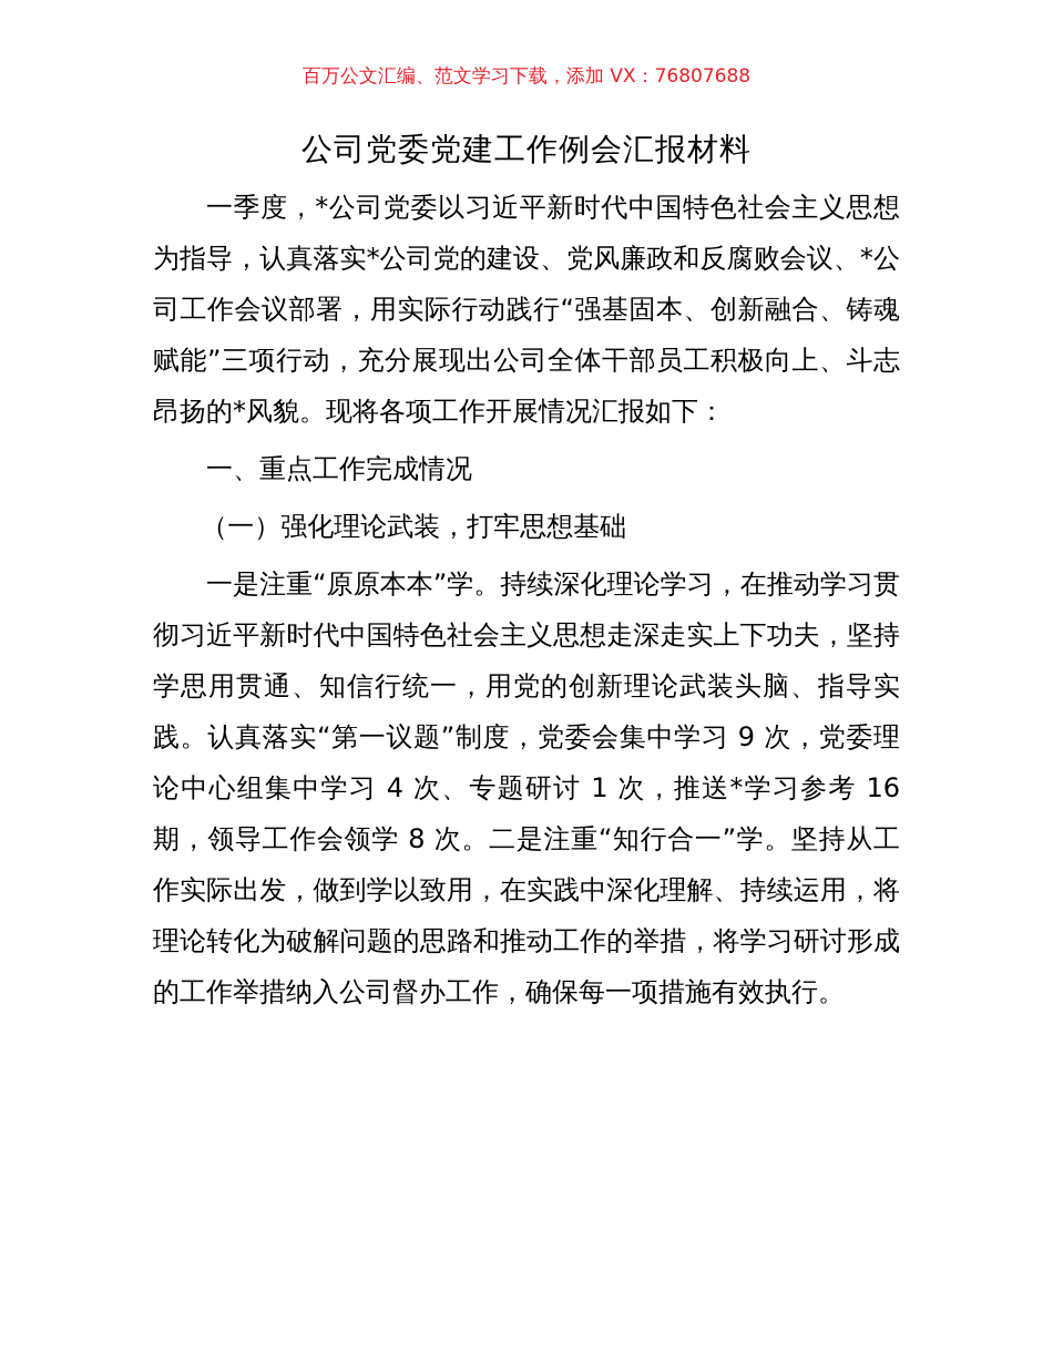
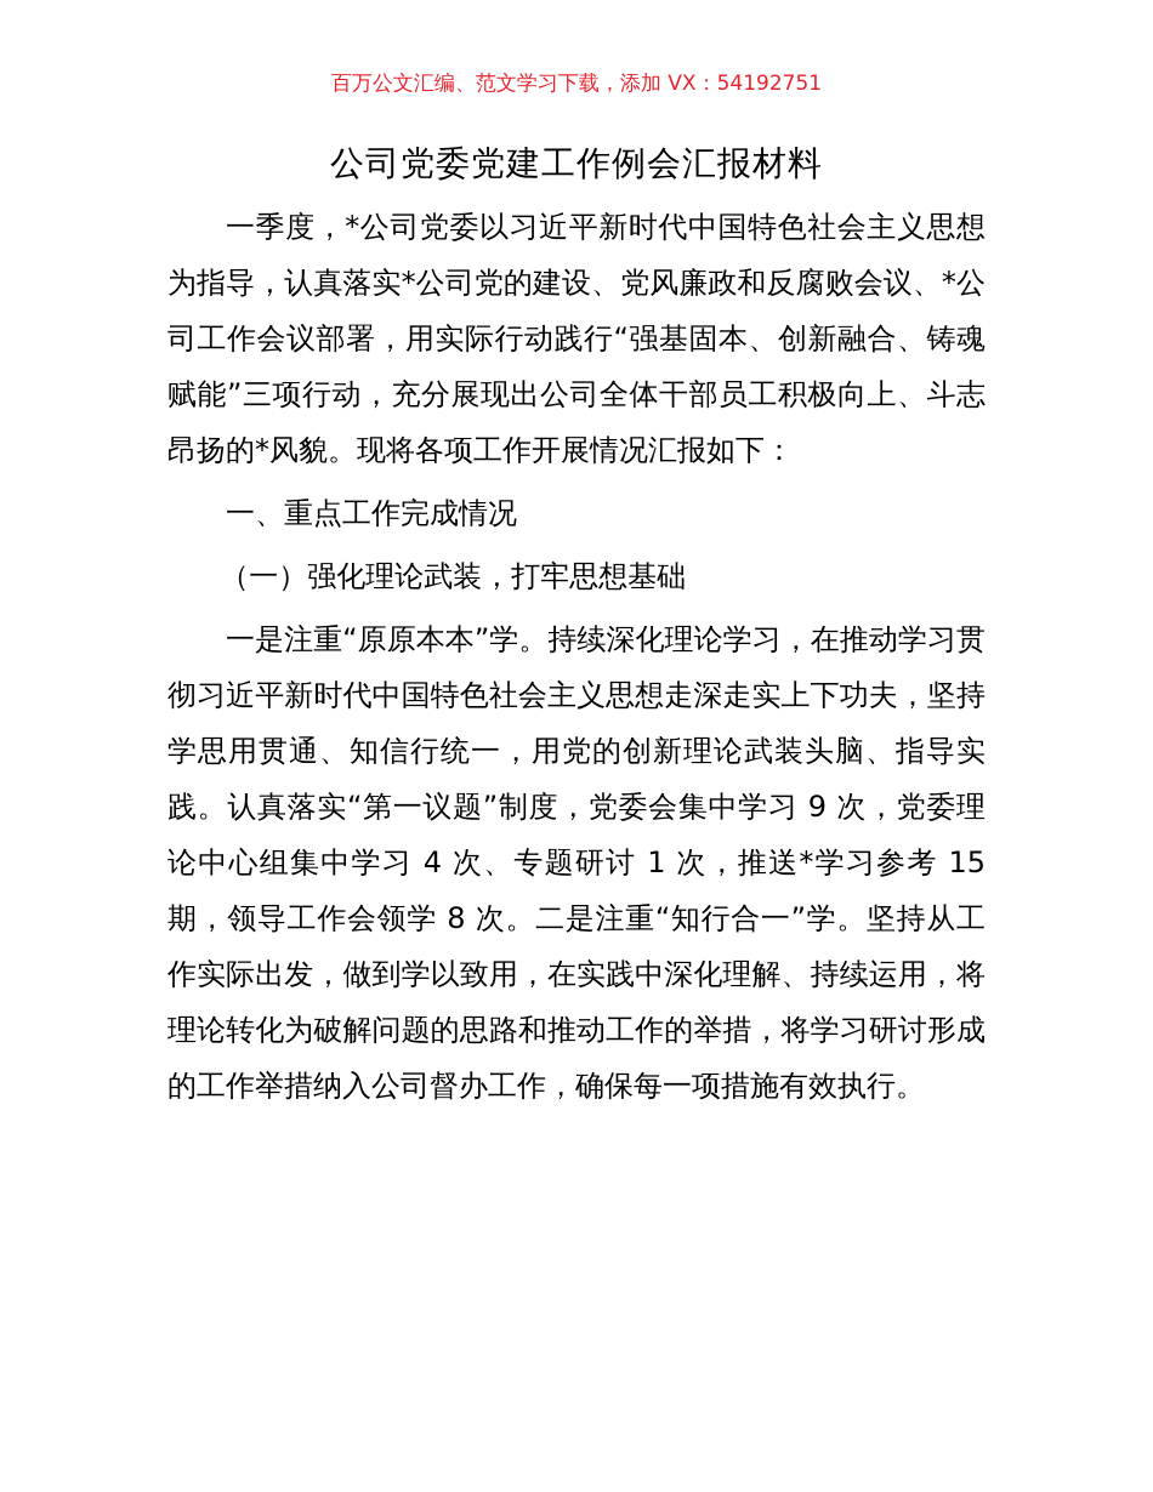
- 百万公文汇编、范文学习下载，添加 VX：76807688
+ 百万公文汇编、范文学习下载，添加 VX：54192751
  公司党委党建工作例会汇报材料
  一季度，*公司党委以习近平新时代中国特色社会主义思想为指导，认真落实*公司党的建设、党风廉政和反腐败会议、*公司工作会议部署，用实际行动践行“强基固本、创新融合、铸魂赋能”三项行动，充分展现出公司全体干部员工积极向上、斗志昂扬的*风貌。现将各项工作开展情况汇报如下：
  一、重点工作完成情况
  （一）强化理论武装，打牢思想基础
- 一是注重“原原本本”学。持续深化理论学习，在推动学习贯彻习近平新时代中国特色社会主义思想走深走实上下功夫，坚持学思用贯通、知信行统一，用党的创新理论武装头脑、指导实践。认真落实“第一议题”制度，党委会集中学习 9 次，党委理论中心组集中学习 4 次、专题研讨 1 次，推送*学习参考 16 期，领导工作会领学 8 次。二是注重“知行合一”学。坚持从工作实际出发，做到学以致用，在实践中深化理解、持续运用，将理论转化为破解问题的思路和推动工作的举措，将学习研讨形成的工作举措纳入公司督办工作，确保每一项措施有效执行。
+ 一是注重“原原本本”学。持续深化理论学习，在推动学习贯彻习近平新时代中国特色社会主义思想走深走实上下功夫，坚持学思用贯通、知信行统一，用党的创新理论武装头脑、指导实践。认真落实“第一议题”制度，党委会集中学习 9 次，党委理论中心组集中学习 4 次、专题研讨 1 次，推送*学习参考 15 期，领导工作会领学 8 次。二是注重“知行合一”学。坚持从工作实际出发，做到学以致用，在实践中深化理解、持续运用，将理论转化为破解问题的思路和推动工作的举措，将学习研讨形成的工作举措纳入公司督办工作，确保每一项措施有效执行。
